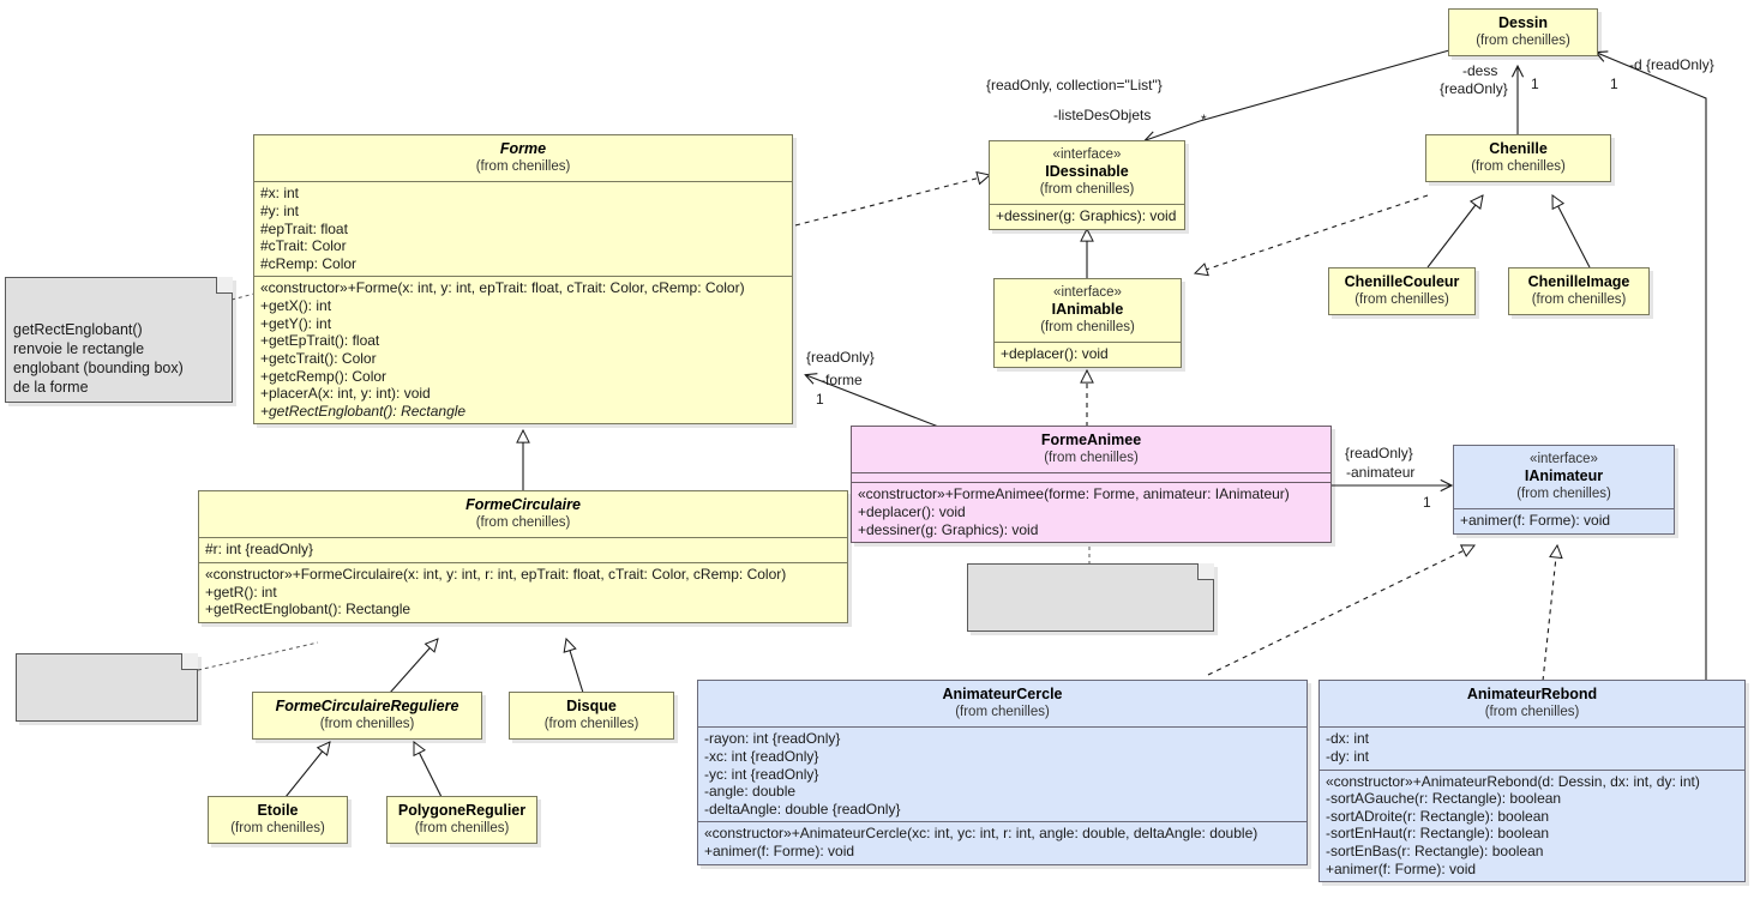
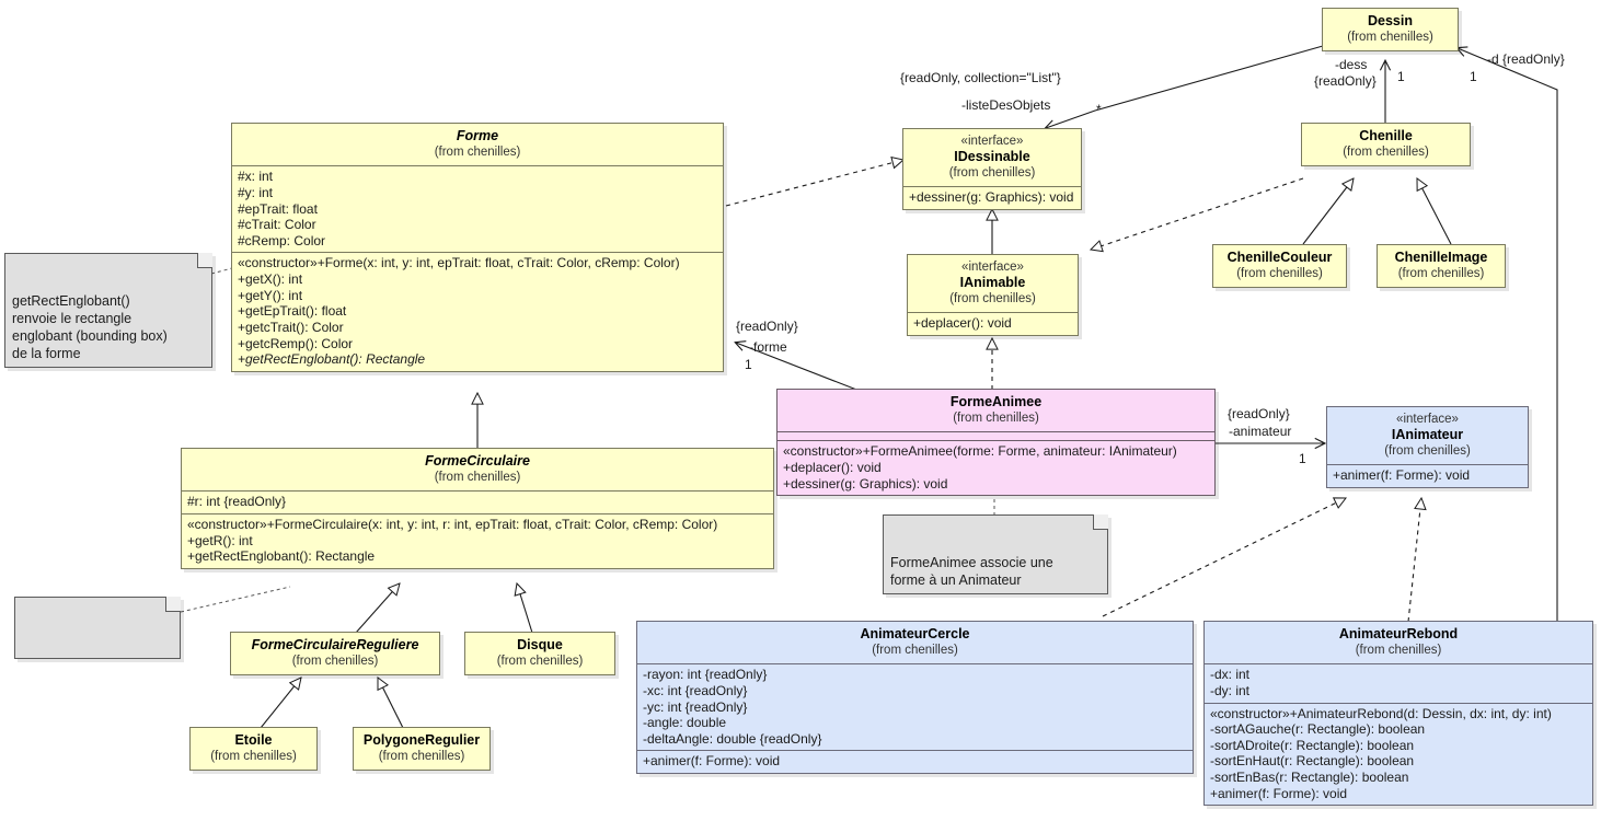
  Forme
  (from chenilles)
  #x: int
  #y: int
  #epTrait: float
  #cTrait: Color
  #cRemp: Color
  «constructor»+Forme(x: int, y: int, epTrait: float, cTrait: Color, cRemp: Color)
  +getX(): int
  +getY(): int
  +getEpTrait(): float
  +getcTrait(): Color
  +getcRemp(): Color
- +placerA(x: int, y: int): void
  +getRectEnglobant(): Rectangle
  FormeCirculaire
  (from chenilles)
  #r: int {readOnly}
  «constructor»+FormeCirculaire(x: int, y: int, r: int, epTrait: float, cTrait: Color, cRemp: Color)
  +getR(): int
  +getRectEnglobant(): Rectangle
  FormeCirculaireReguliere
  (from chenilles)
  Disque
  (from chenilles)
  Etoile
  (from chenilles)
  PolygoneRegulier
  (from chenilles)
  Dessin
  (from chenilles)
  Chenille
  (from chenilles)
  ChenilleCouleur
  (from chenilles)
  ChenilleImage
  (from chenilles)
  «interface»
  IDessinable
  (from chenilles)
  +dessiner(g: Graphics): void
  «interface»
  IAnimable
  (from chenilles)
  +deplacer(): void
  «interface»
  IAnimateur
  (from chenilles)
  +animer(f: Forme): void
  FormeAnimee
  (from chenilles)
  «constructor»+FormeAnimee(forme: Forme, animateur: IAnimateur)
  +deplacer(): void
  +dessiner(g: Graphics): void
  AnimateurCercle
  (from chenilles)
  -rayon: int {readOnly}
  -xc: int {readOnly}
  -yc: int {readOnly}
  -angle: double
  -deltaAngle: double {readOnly}
- «constructor»+AnimateurCercle(xc: int, yc: int, r: int, angle: double, deltaAngle: double)
  +animer(f: Forme): void
  AnimateurRebond
  (from chenilles)
  -dx: int
  -dy: int
  «constructor»+AnimateurRebond(d: Dessin, dx: int, dy: int)
  -sortAGauche(r: Rectangle): boolean
  -sortADroite(r: Rectangle): boolean
  -sortEnHaut(r: Rectangle): boolean
  -sortEnBas(r: Rectangle): boolean
  +animer(f: Forme): void
  getRectEnglobant()
  renvoie le rectangle
  englobant (bounding box)
  de la forme
+ FormeAnimee associe une
+ forme à un Animateur
  {readOnly, collection="List"}
  -listeDesObjets
  *
  -dess
  {readOnly}
  1
  -d {readOnly}
  1
  {readOnly}
  -forme
  1
  {readOnly}
  -animateur
  1
